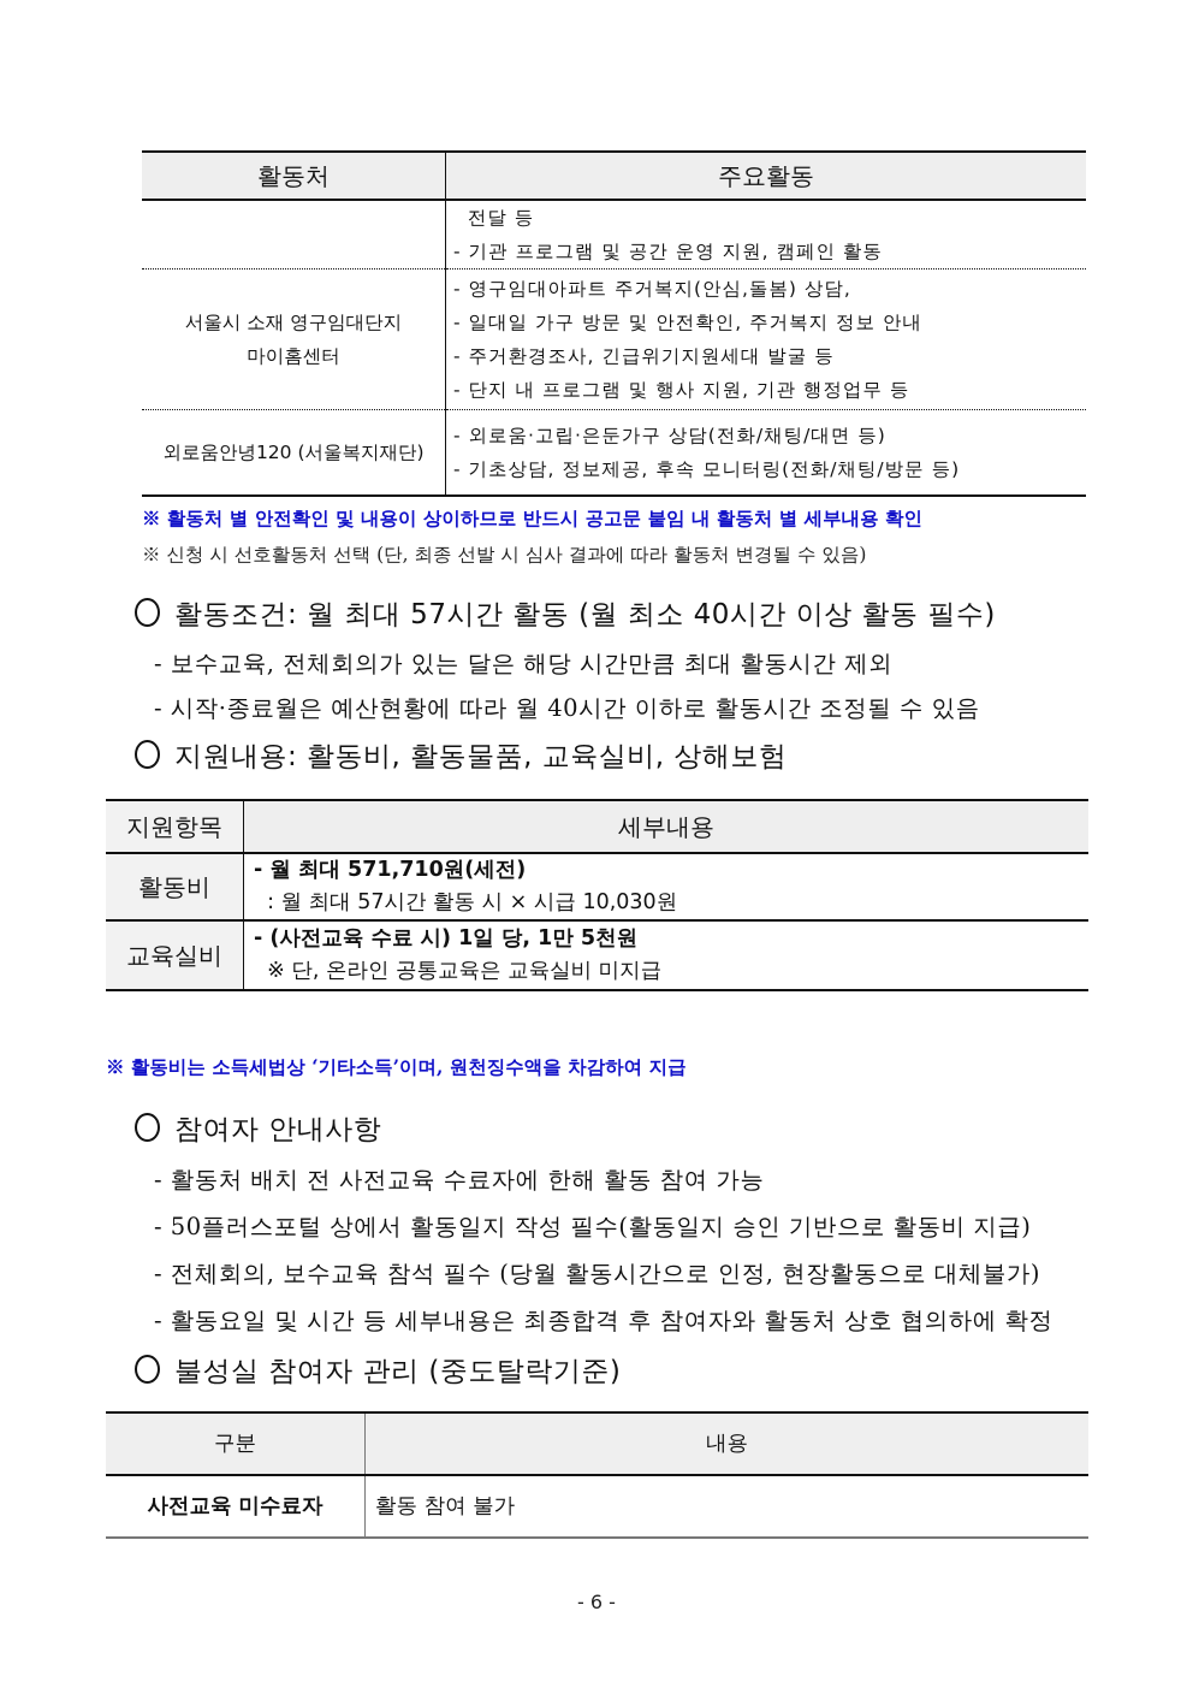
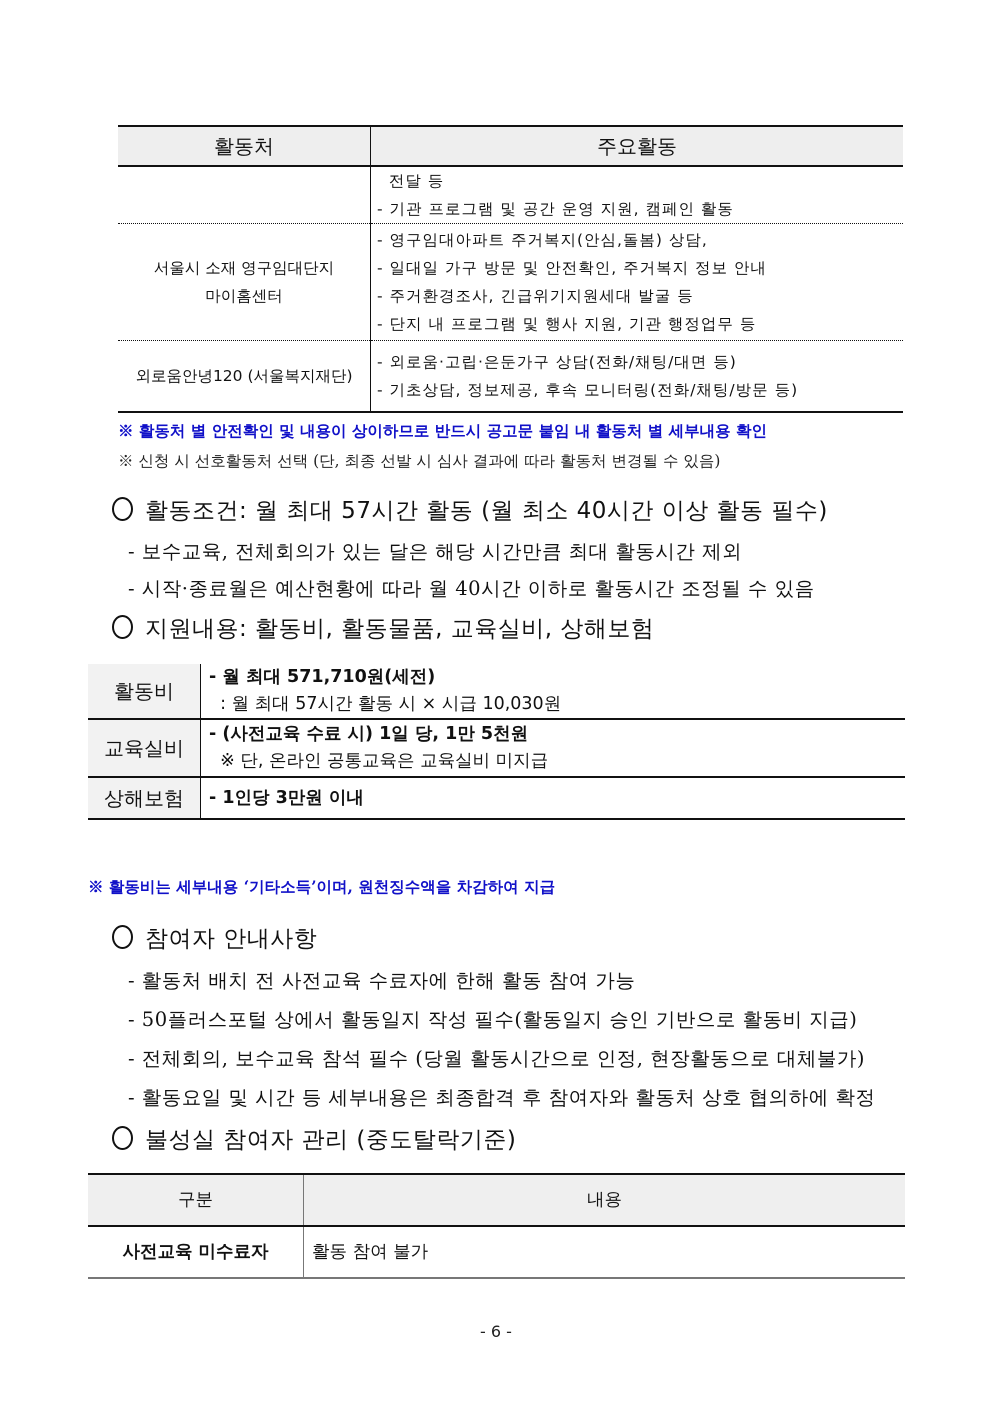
  활동처	주요활동
  	전달 등 - 기관 프로그램 및 공간 운영 지원, 캠페인 활동
  서울시 소재 영구임대단지 마이홈센터	- 영구임대아파트 주거복지(안심,돌봄) 상담, - 일대일 가구 방문 및 안전확인, 주거복지 정보 안내 - 주거환경조사, 긴급위기지원세대 발굴 등 - 단지 내 프로그램 및 행사 지원, 기관 행정업무 등
  외로움안녕120 (서울복지재단)	- 외로움·고립·은둔가구 상담(전화/채팅/대면 등) - 기초상담, 정보제공, 후속 모니터링(전화/채팅/방문 등)
  ※ 활동처 별 안전확인 및 내용이 상이하므로 반드시 공고문 붙임 내 활동처 별 세부내용 확인
  ※ 신청 시 선호활동처 선택 (단, 최종 선발 시 심사 결과에 따라 활동처 변경될 수 있음)
  활동조건: 월 최대 57시간 활동 (월 최소 40시간 이상 활동 필수)
  - 보수교육, 전체회의가 있는 달은 해당 시간만큼 최대 활동시간 제외
  - 시작·종료월은 예산현황에 따라 월 40시간 이하로 활동시간 조정될 수 있음
  지원내용: 활동비, 활동물품, 교육실비, 상해보험
- 지원항목	세부내용
  활동비	- 월 최대 571,710원(세전) : 월 최대 57시간 활동 시 × 시급 10,030원
  교육실비	- (사전교육 수료 시) 1일 당, 1만 5천원 ※ 단, 온라인 공통교육은 교육실비 미지급
+ 상해보험	- 1인당 3만원 이내
- ※ 활동비는 소득세법상 ‘기타소득’이며, 원천징수액을 차감하여 지급
+ ※ 활동비는 세부내용 ‘기타소득’이며, 원천징수액을 차감하여 지급
  참여자 안내사항
  - 활동처 배치 전 사전교육 수료자에 한해 활동 참여 가능
  - 50플러스포털 상에서 활동일지 작성 필수(활동일지 승인 기반으로 활동비 지급)
  - 전체회의, 보수교육 참석 필수 (당월 활동시간으로 인정, 현장활동으로 대체불가)
  - 활동요일 및 시간 등 세부내용은 최종합격 후 참여자와 활동처 상호 협의하에 확정
  불성실 참여자 관리 (중도탈락기준)
  구분	내용
  사전교육 미수료자	활동 참여 불가
  - 6 -
